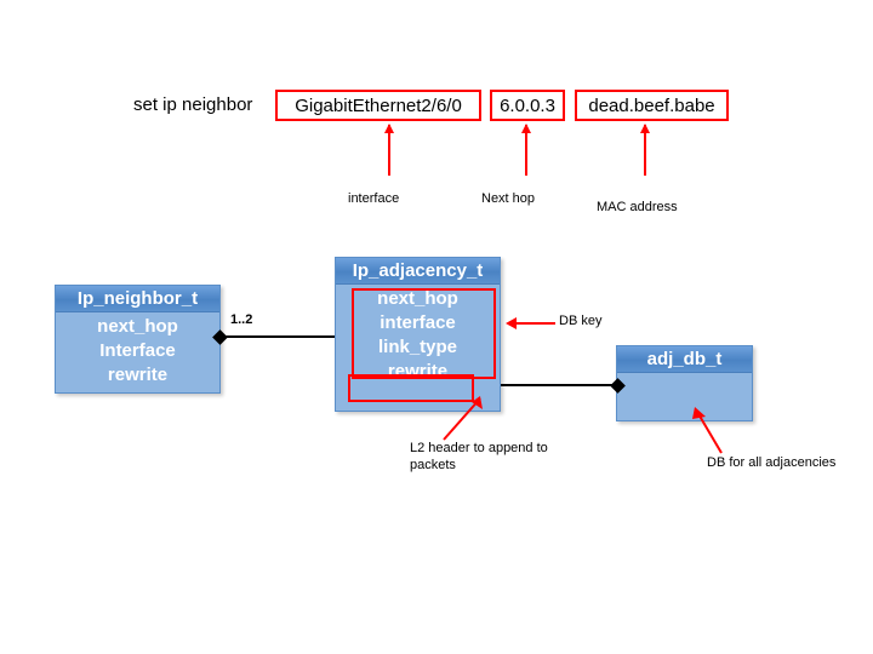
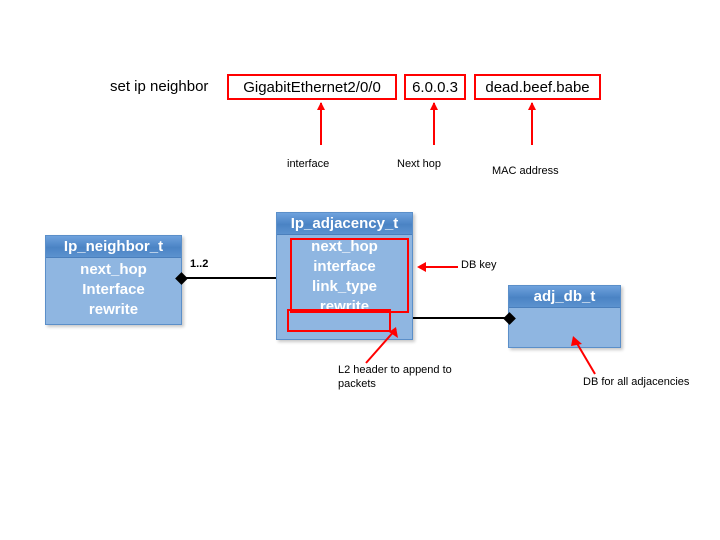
  set ip neighbor
- GigabitEthernet2/6/0
+ GigabitEthernet2/0/0
  6.0.0.3
  dead.beef.babe
  interface
  Next hop
  MAC address
  Ip_neighbor_t
  next_hop
  Interface
  rewrite
  Ip_adjacency_t
  next_hop
  interface
  link_type
  rewrite
  adj_db_t
  1..2
  DB key
  L2 header to append to packets
  DB for all adjacencies
